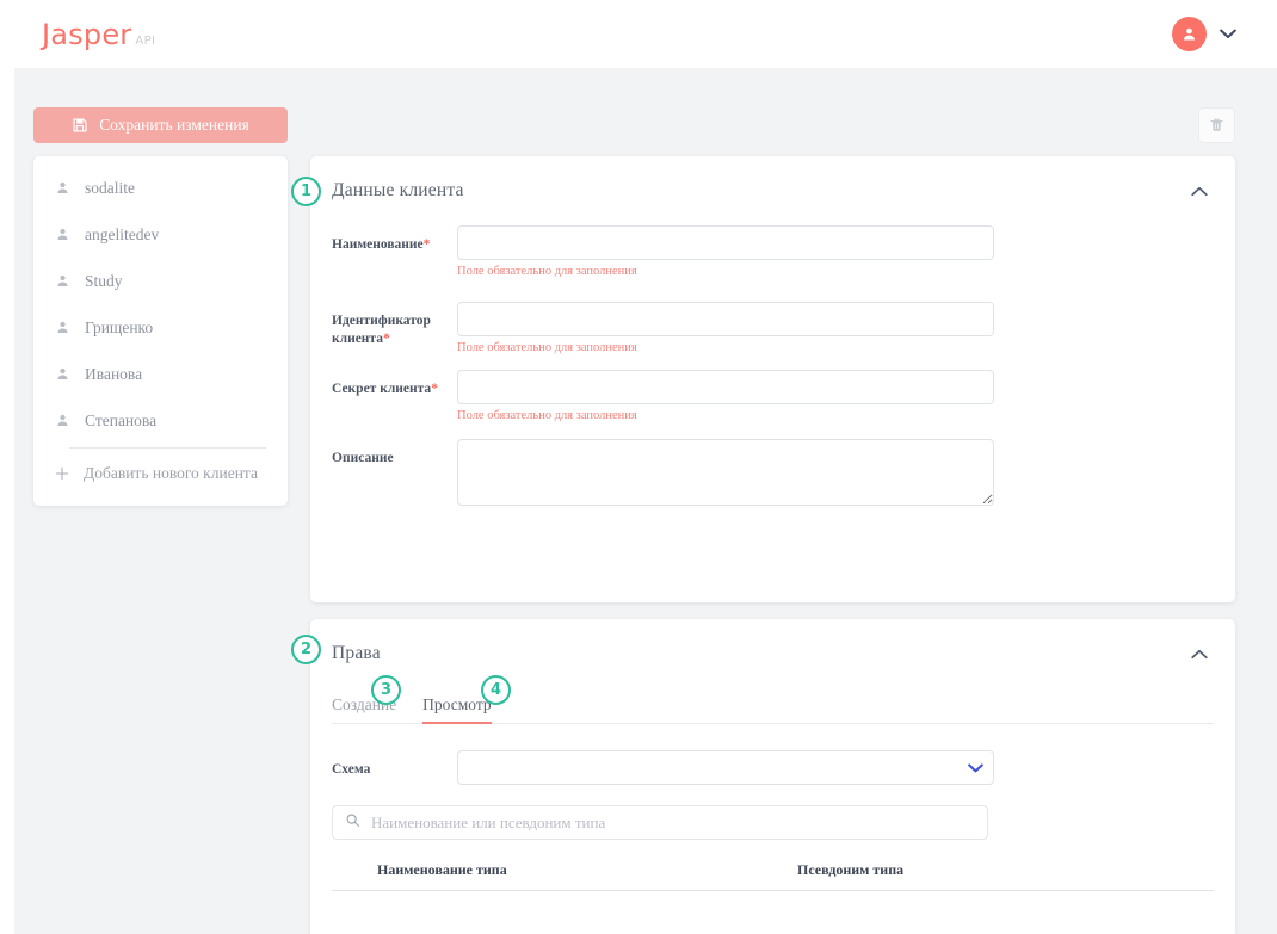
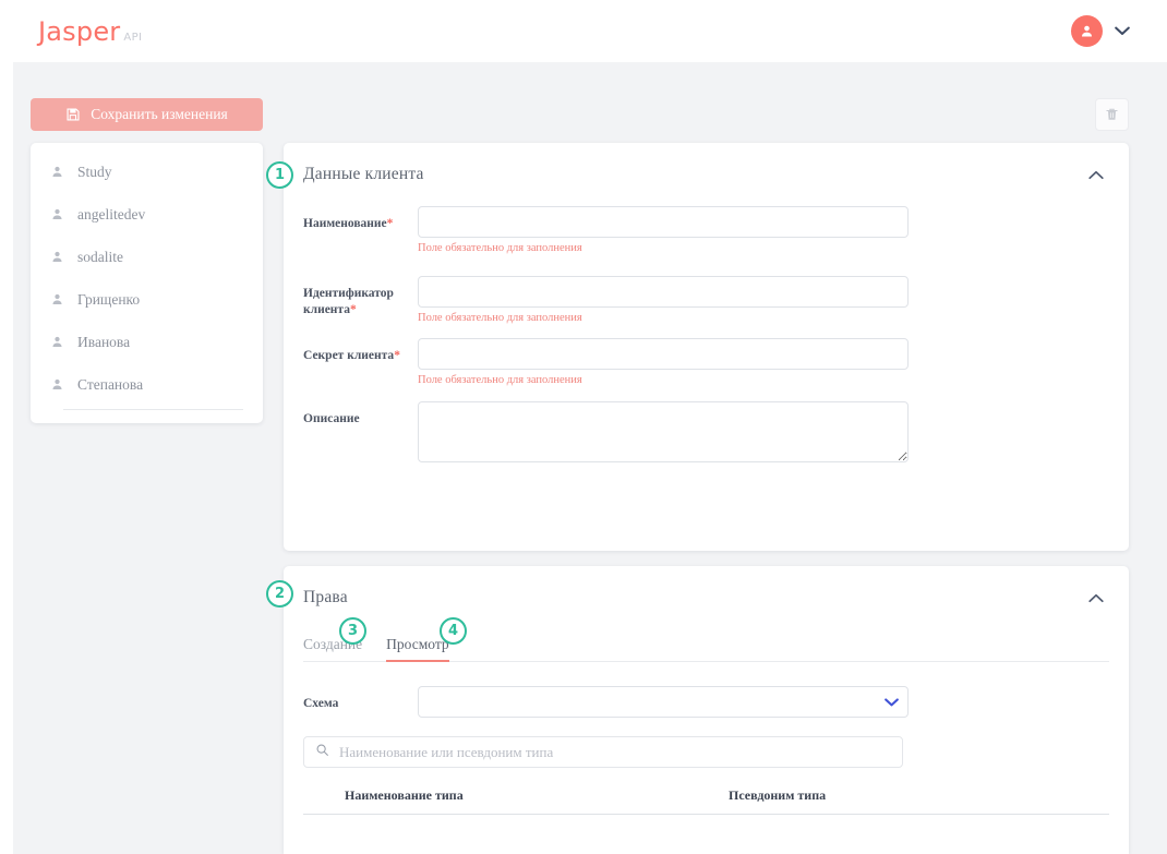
  Jasper
  API
  Сохранить изменения
- sodalite
+ Study
  angelitedev
- Study
+ sodalite
  Грищенко
  Иванова
  Степанова
- Добавить нового клиента
  1
  2
  3
  4
  Данные клиента
  Наименование*
  Поле обязательно для заполнения
  Идентификатор клиента*
  Поле обязательно для заполнения
  Секрет клиента*
  Поле обязательно для заполнения
  Описание
  Права
  Создане
  Просмотр
  Схема
  Наименование или псевдоним типа
  Наименование типа
  Псевдоним типа
